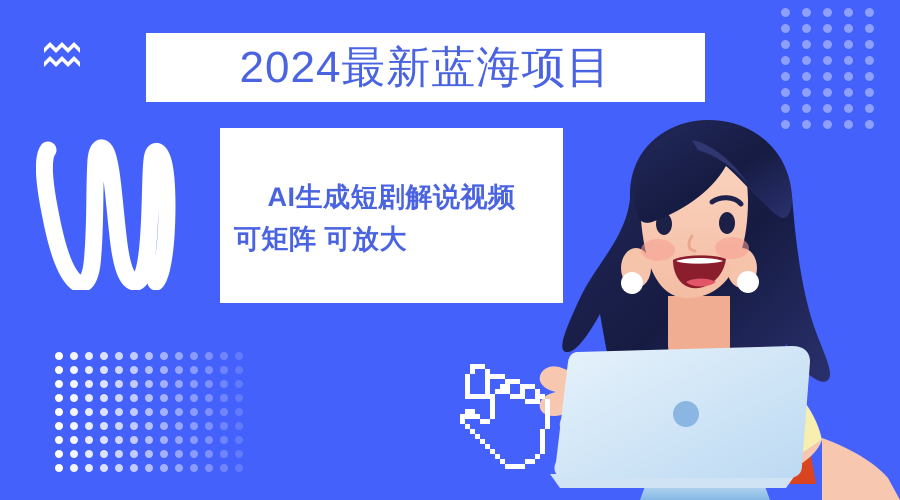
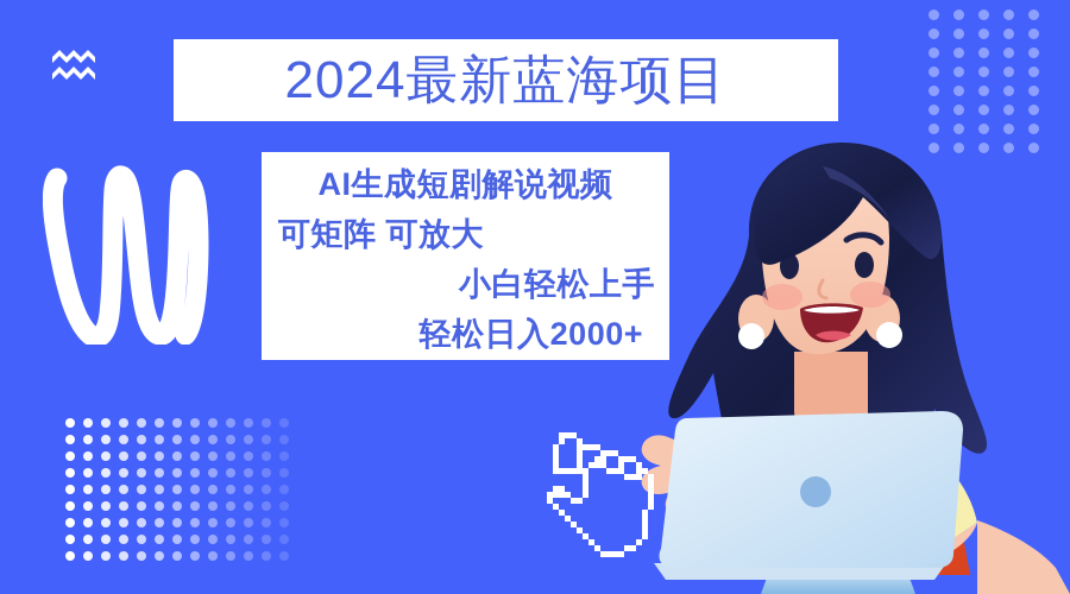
  2024最新蓝海项目
  AI生成短剧解说视频
  可矩阵 可放大
+ 小白轻松上手
+ 轻松日入2000+
